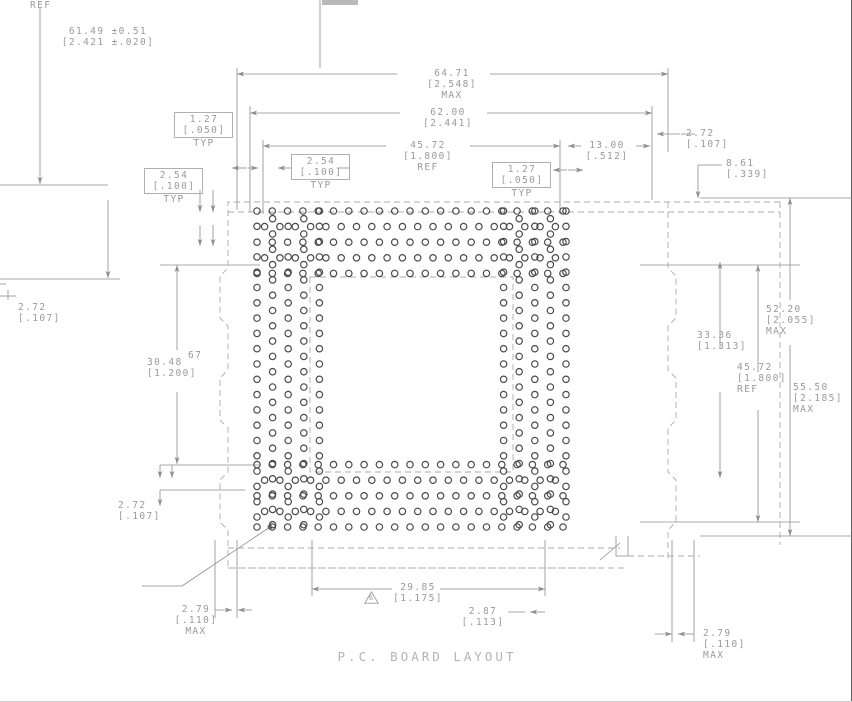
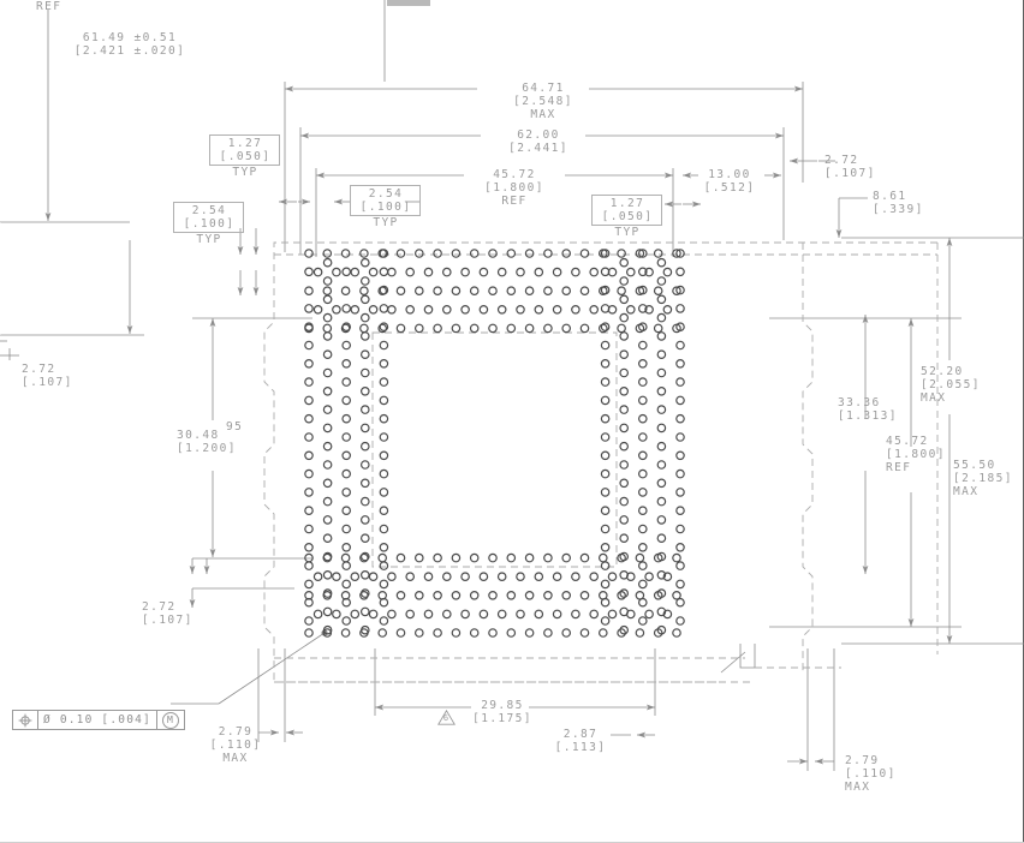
  REF
  61.49 ±0.51
  [2.421 ±.020]
  64.71
  [2.548]
  MAX
  62.00
  [2.441]
  45.72
  [1.800]
  REF
  13.00
  [.512]
  2.72
  [.107]
  8.61
  [.339]
  1.27
  [.050]
  TYP
  2.54
  [.100]
  TYP
  2.54
  [.100]
  TYP
  1.27
  [.050]
  TYP
  2.72
  [.107]
- 67
+ 95
  30.48
  [1.200]
  2.72
  [.107]
  52.20
  [2.055]
  MAX
  33.36
  [1.313]
  45.72
  [1.800]
  REF
  55.50
  [2.185]
  MAX
+ Ø 0.10 [.004]
+ M
  2.79
  [.110]
  MAX
  29.85
  [1.175]
  6
  2.87
  [.113]
  2.79
  [.110]
  MAX
- P.C. BOARD LAYOUT
